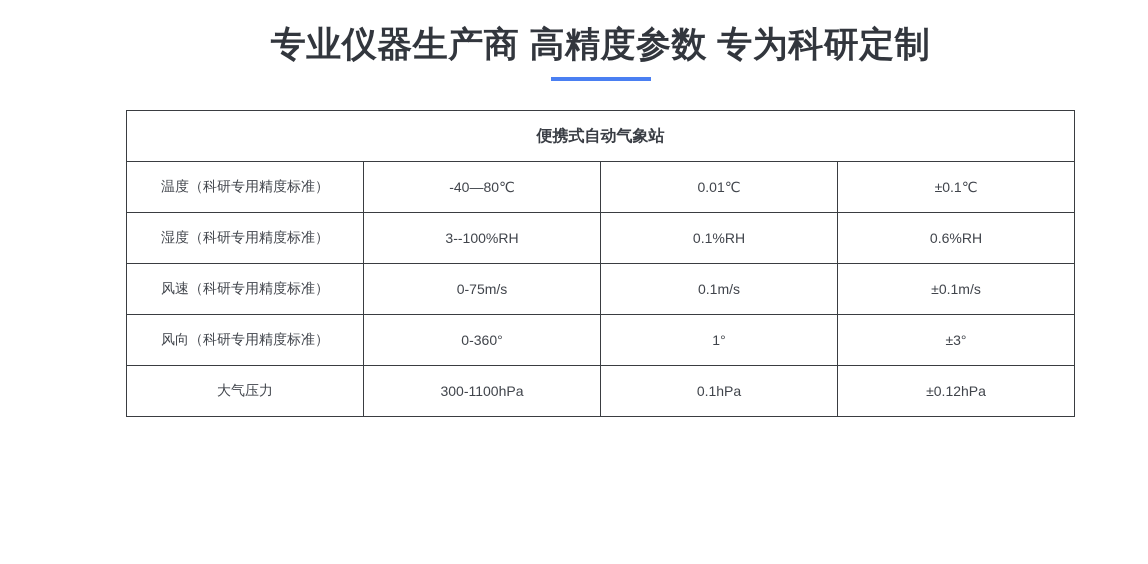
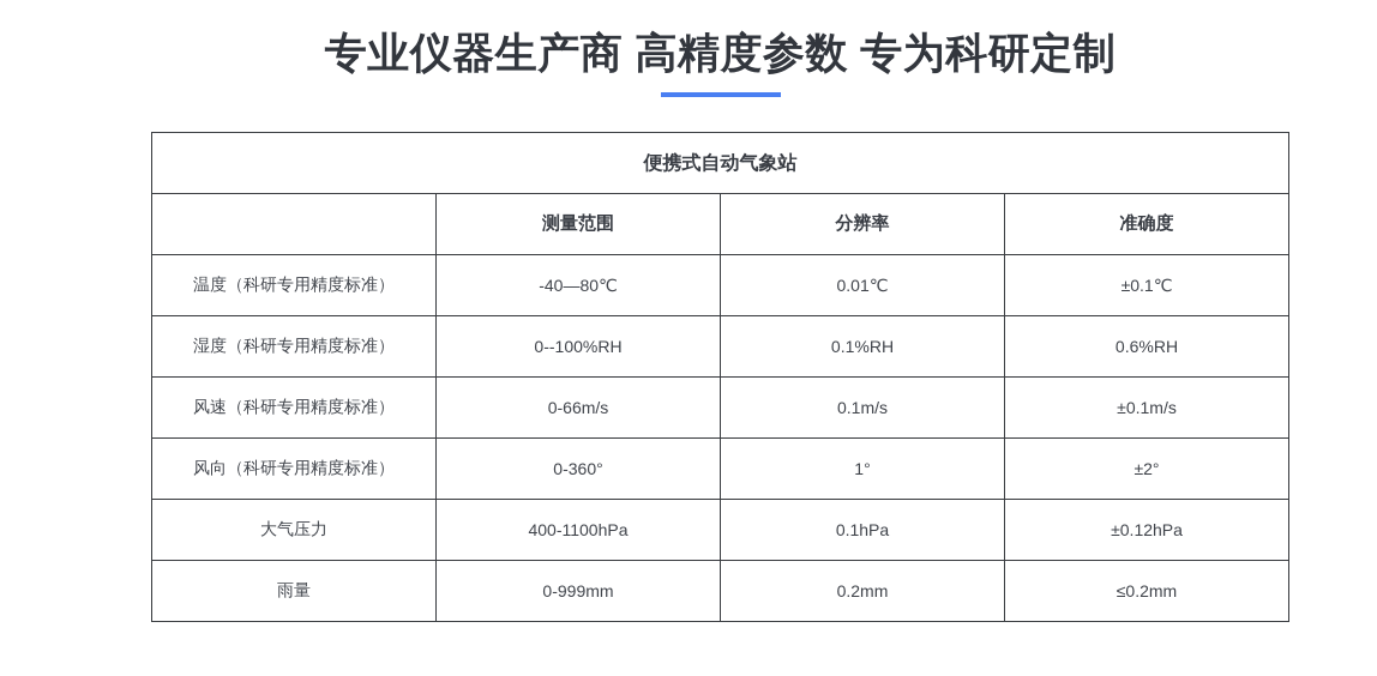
  专业仪器生产商 高精度参数 专为科研定制
  便携式自动气象站
+ 	测量范围	分辨率	准确度
  温度（科研专用精度标准）	-40—80℃	0.01℃	±0.1℃
- 湿度（科研专用精度标准）	3--100%RH	0.1%RH	0.6%RH
+ 湿度（科研专用精度标准）	0--100%RH	0.1%RH	0.6%RH
- 风速（科研专用精度标准）	0-75m/s	0.1m/s	±0.1m/s
+ 风速（科研专用精度标准）	0-66m/s	0.1m/s	±0.1m/s
- 风向（科研专用精度标准）	0-360°	1°	±3°
+ 风向（科研专用精度标准）	0-360°	1°	±2°
- 大气压力	300-1100hPa	0.1hPa	±0.12hPa
+ 大气压力	400-1100hPa	0.1hPa	±0.12hPa
+ 雨量	0-999mm	0.2mm	≤0.2mm
